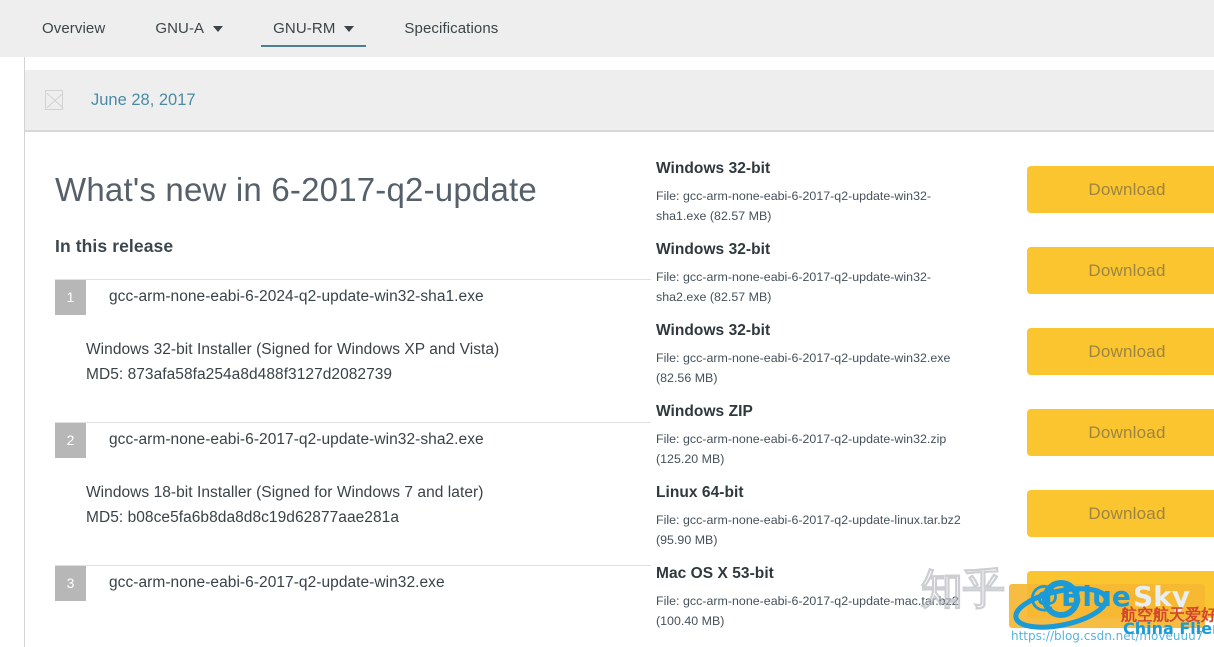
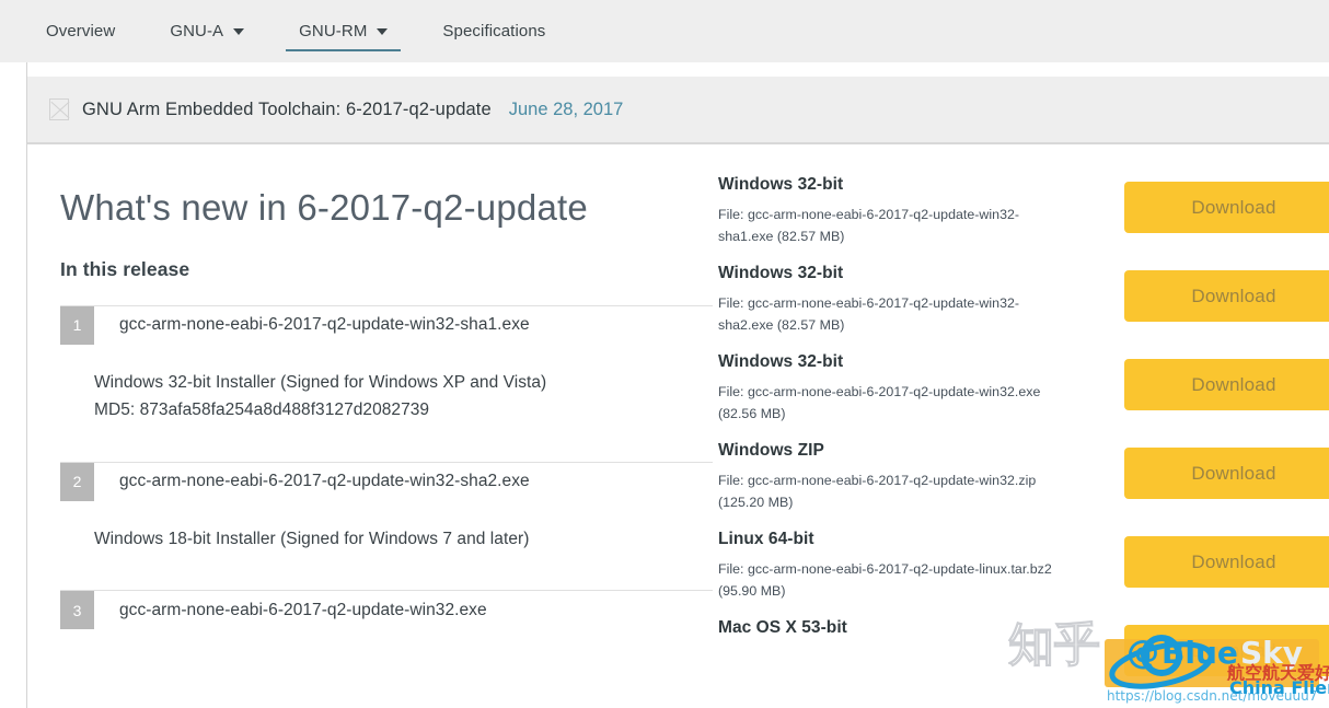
  Overview
  GNU-A
  GNU-RM
  Specifications
+ GNU Arm Embedded Toolchain: 6-2017-q2-update
  June 28, 2017
  What's new in 6-2017-q2-update
  In this release
  1
- gcc-arm-none-eabi-6-2024-q2-update-win32-sha1.exe
+ gcc-arm-none-eabi-6-2017-q2-update-win32-sha1.exe
  Windows 32-bit Installer (Signed for Windows XP and Vista)
  MD5: 873afa58fa254a8d488f3127d2082739
  2
  gcc-arm-none-eabi-6-2017-q2-update-win32-sha2.exe
  Windows 18-bit Installer (Signed for Windows 7 and later)
- MD5: b08ce5fa6b8da8d8c19d62877aae281a
  3
  gcc-arm-none-eabi-6-2017-q2-update-win32.exe
  Windows 32-bit
  File: gcc-arm-none-eabi-6-2017-q2-update-win32-sha1.exe (82.57 MB)
  Download
  Windows 32-bit
  File: gcc-arm-none-eabi-6-2017-q2-update-win32-sha2.exe (82.57 MB)
  Download
  Windows 32-bit
  File: gcc-arm-none-eabi-6-2017-q2-update-win32.exe (82.56 MB)
  Download
  Windows ZIP
  File: gcc-arm-none-eabi-6-2017-q2-update-win32.zip (125.20 MB)
  Download
  Linux 64-bit
  File: gcc-arm-none-eabi-6-2017-q2-update-linux.tar.bz2 (95.90 MB)
  Download
  Mac OS X 53-bit
- File: gcc-arm-none-eabi-6-2017-q2-update-mac.tar.bz2 (100.40 MB)
  知乎
  @
  Blue
  Sky
  China Flie
  https://blog.csdn.net/moveuuu7
